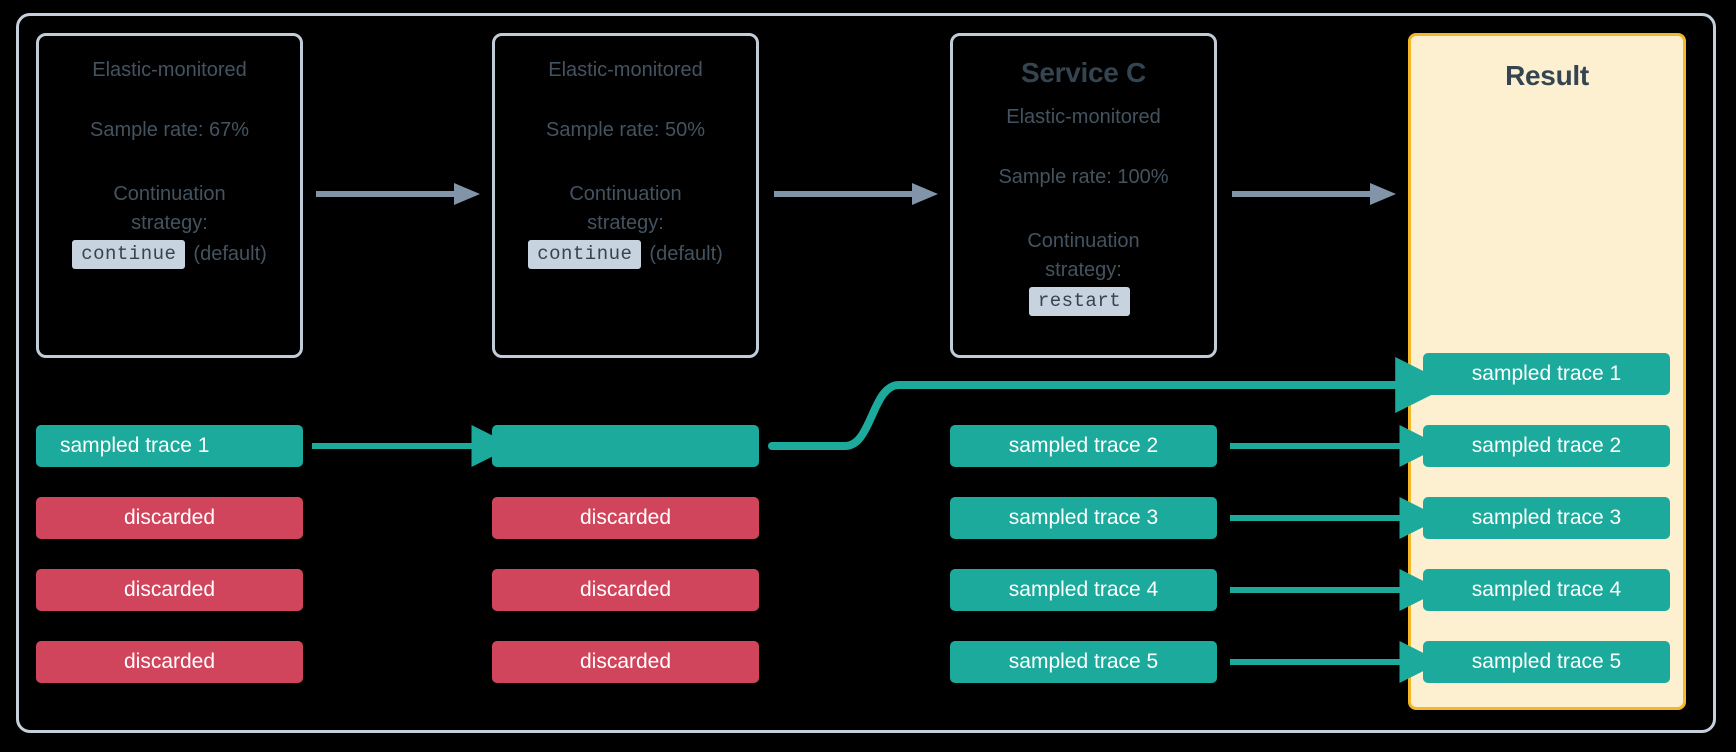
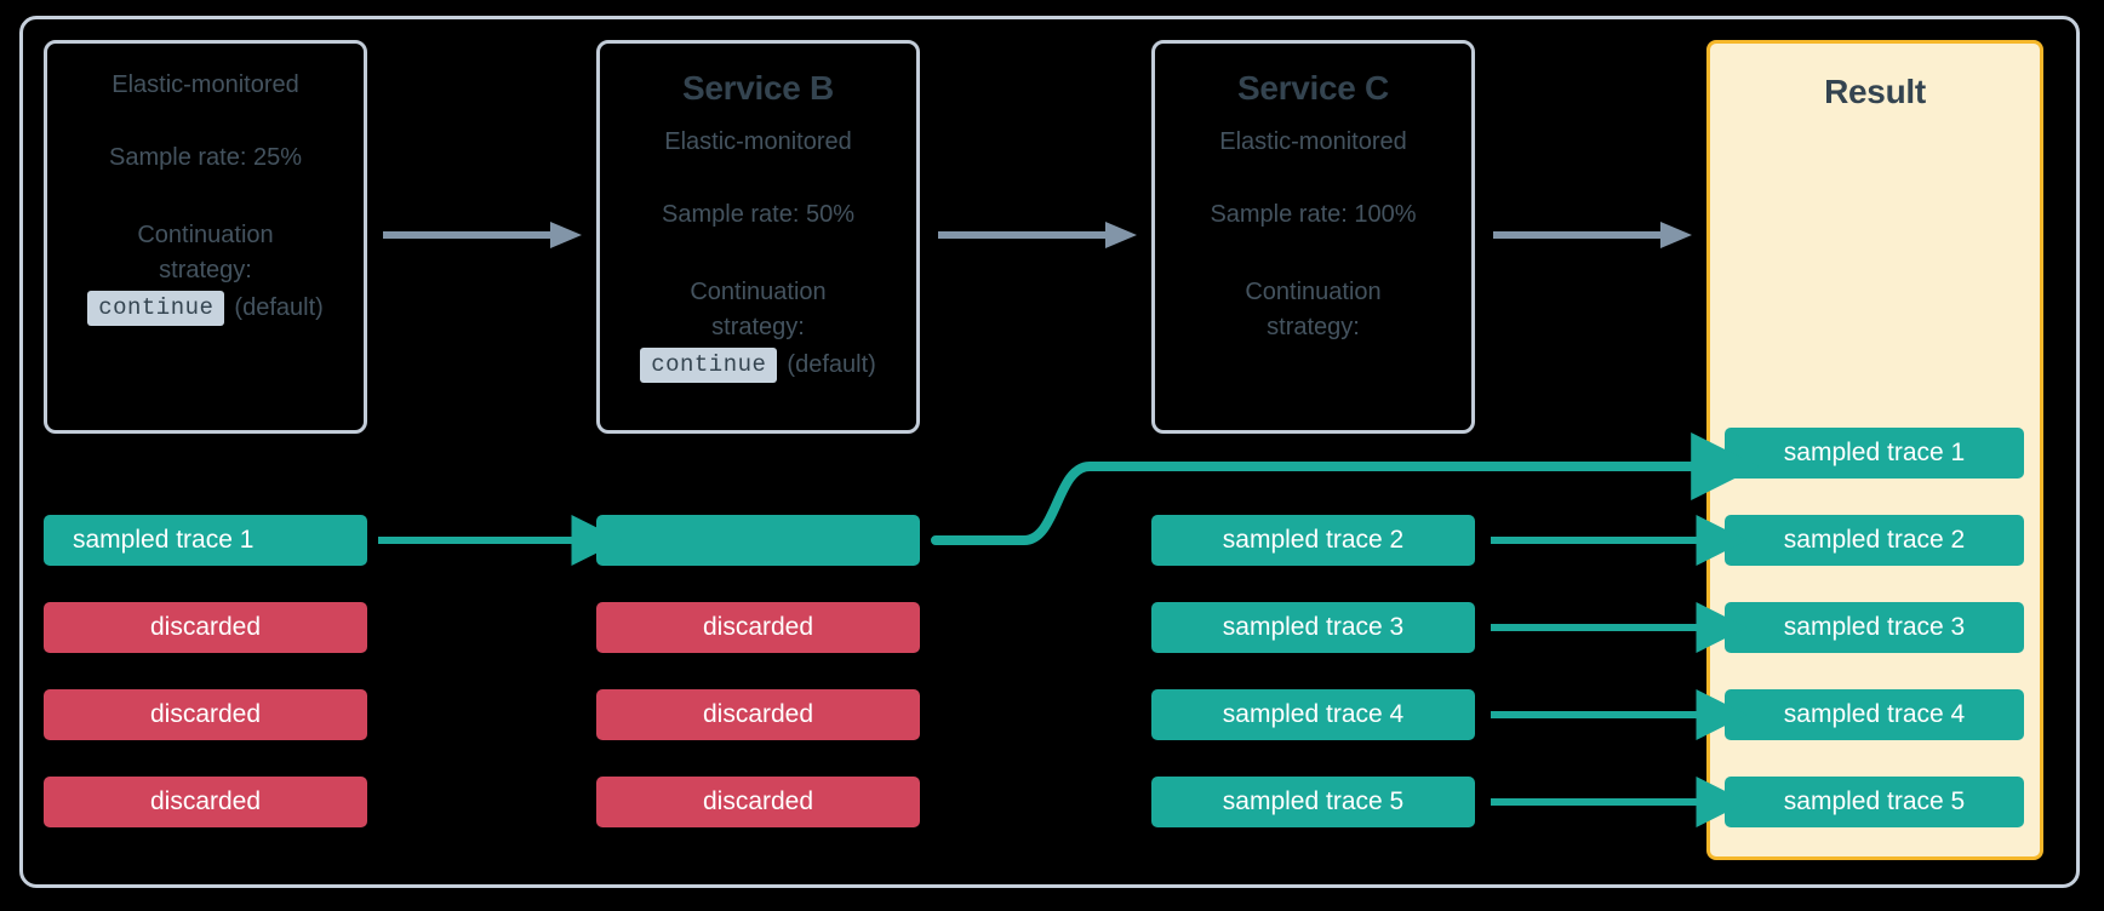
  Elastic-monitored
- Sample rate: 67%
+ Sample rate: 25%
  Continuation strategy:
  continue
  (default)
+ Service B
  Elastic-monitored
  Sample rate: 50%
  Continuation strategy:
  continue
  (default)
  Service C
  Elastic-monitored
  Sample rate: 100%
  Continuation strategy:
- restart
  Result
  sampled trace 1
  discarded
  discarded
  discarded
  discarded
  discarded
  discarded
  sampled trace 2
  sampled trace 3
  sampled trace 4
  sampled trace 5
  sampled trace 1
  sampled trace 2
  sampled trace 3
  sampled trace 4
  sampled trace 5
